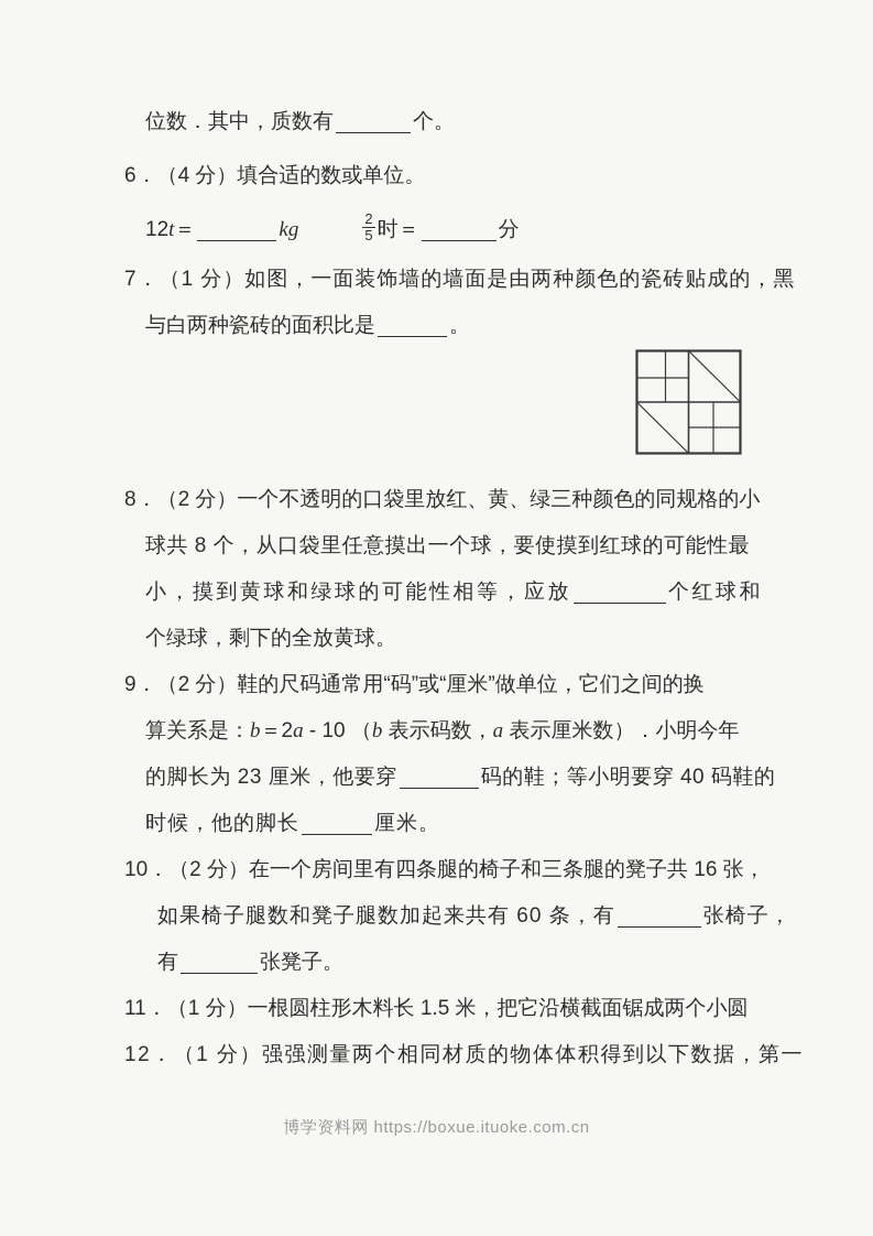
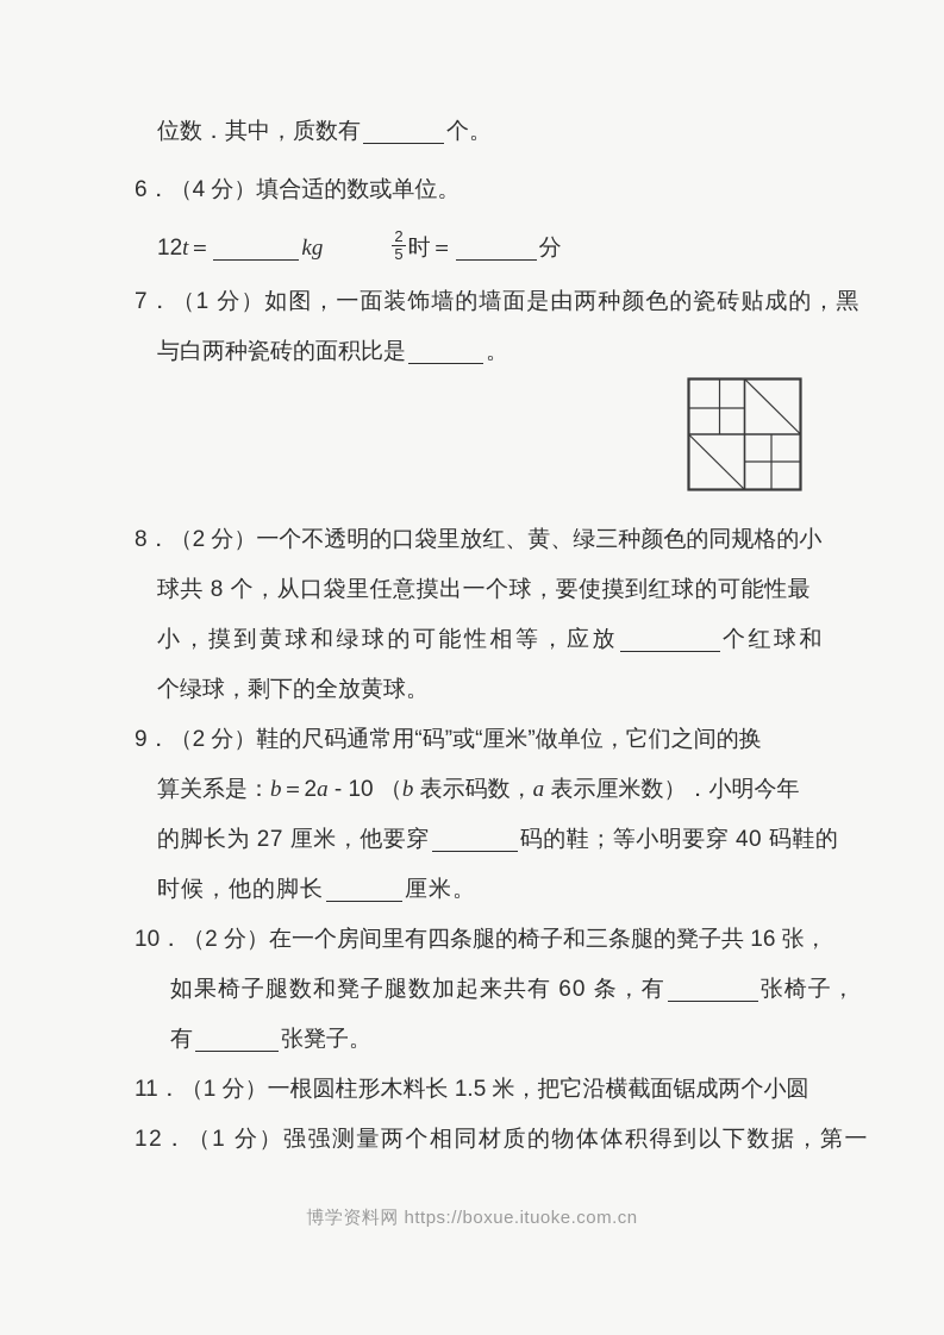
  位数．其中，质数有 个。
  6．（4 分）填合适的数或单位。
  12t＝ kg
  2
  5
  时＝ 分
  7．（1 分）如图，一面装饰墙的墙面是由两种颜色的瓷砖贴成的，黑
  与白两种瓷砖的面积比是 。
  8．（2 分）一个不透明的口袋里放红、黄、绿三种颜色的同规格的小
  球共 8 个，从口袋里任意摸出一个球，要使摸到红球的可能性最
  小，摸到黄球和绿球的可能性相等，应放 个红球和
  个绿球，剩下的全放黄球。
  9．（2 分）鞋的尺码通常用“码”或“厘米”做单位，它们之间的换
  算关系是：b＝2a - 10 （b 表示码数，a 表示厘米数）．小明今年
- 的脚长为 23 厘米，他要穿 码的鞋；等小明要穿 40 码鞋的
+ 的脚长为 27 厘米，他要穿 码的鞋；等小明要穿 40 码鞋的
  时候，他的脚长 厘米。
  10．（2 分）在一个房间里有四条腿的椅子和三条腿的凳子共 16 张，
  如果椅子腿数和凳子腿数加起来共有 60 条，有 张椅子，
  有 张凳子。
  11．（1 分）一根圆柱形木料长 1.5 米，把它沿横截面锯成两个小圆
  12．（1 分）强强测量两个相同材质的物体体积得到以下数据，第一
  博学资料网 https://boxue.ituoke.com.cn
